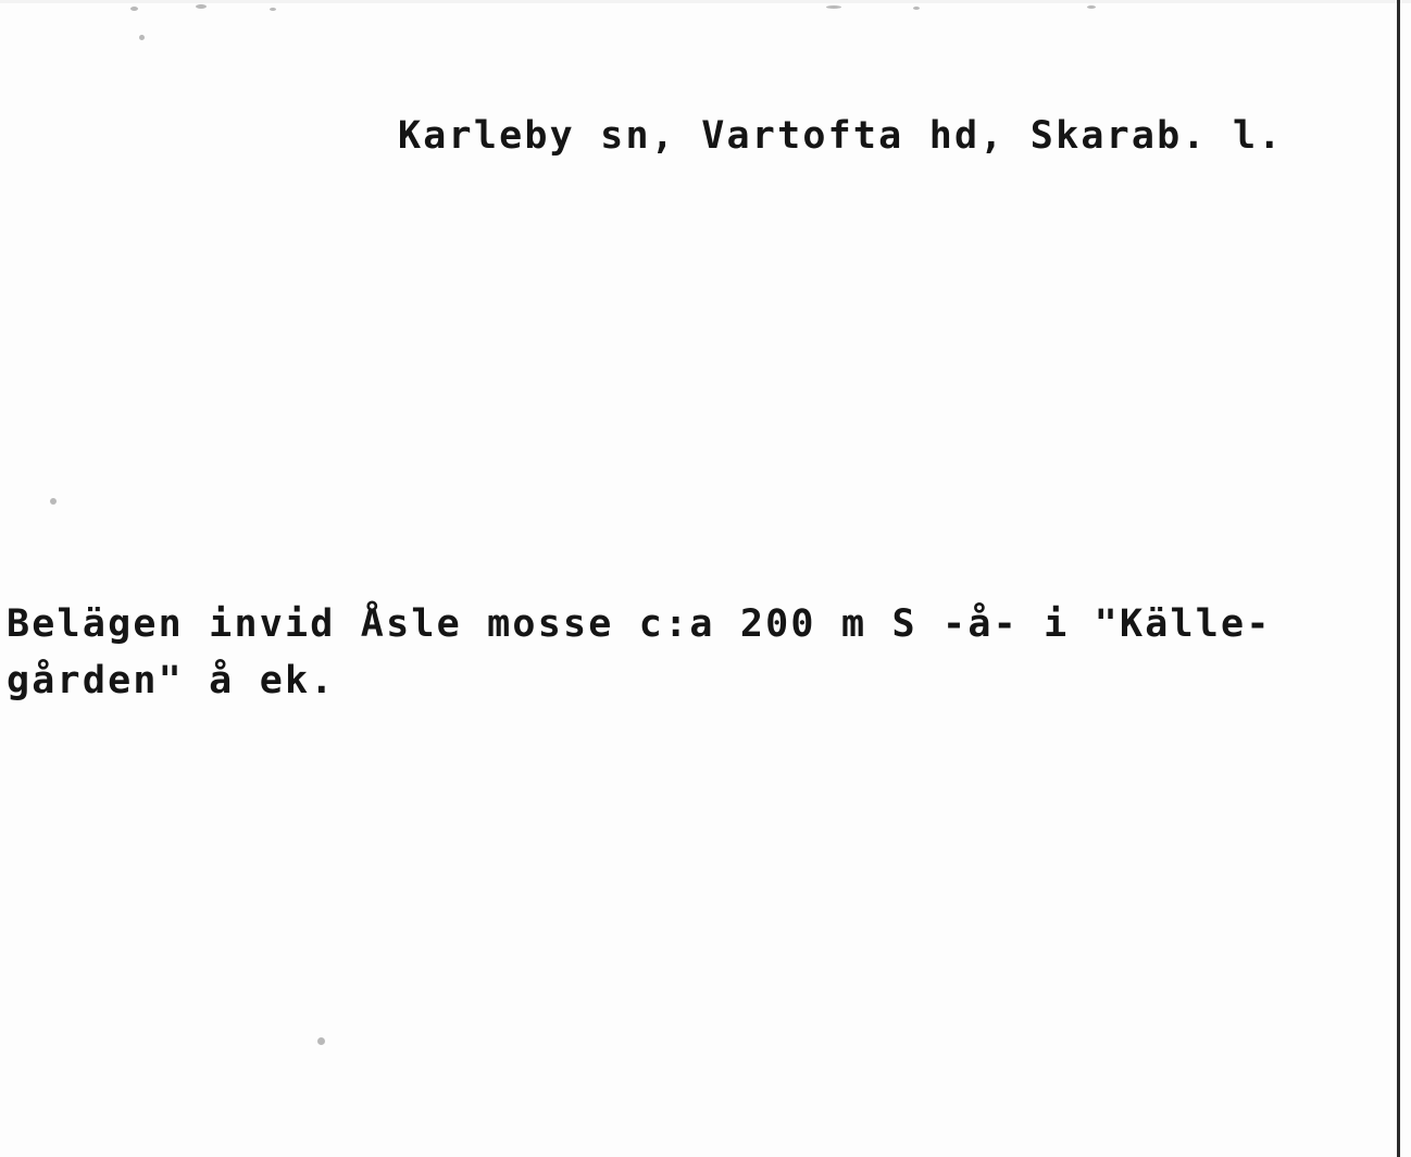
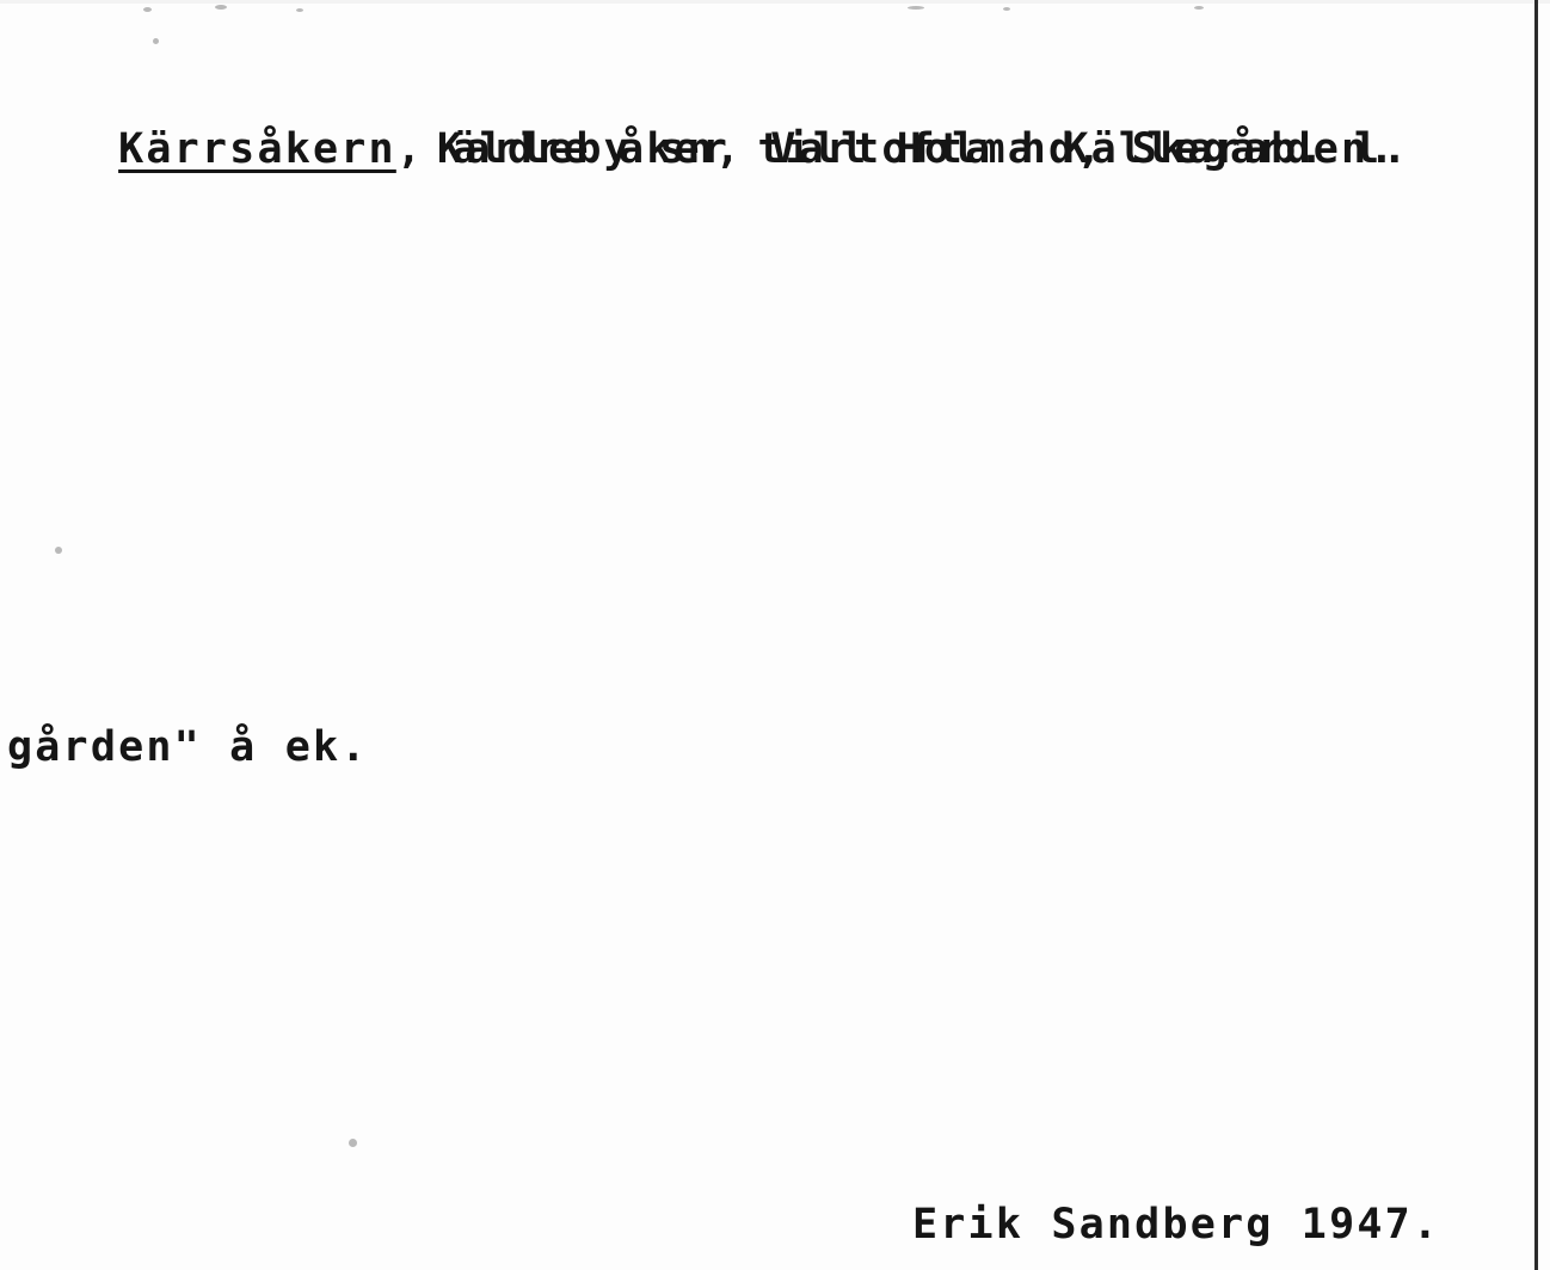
+ Kärrsåkern, äldre åker till Holma Källegården.
  Karleby sn, Vartofta hd, Skarab. l.
- Belägen invid Åsle mosse c:a 200 m S -å- i "Källe-
  gården" å ek.
+ Erik Sandberg 1947.
